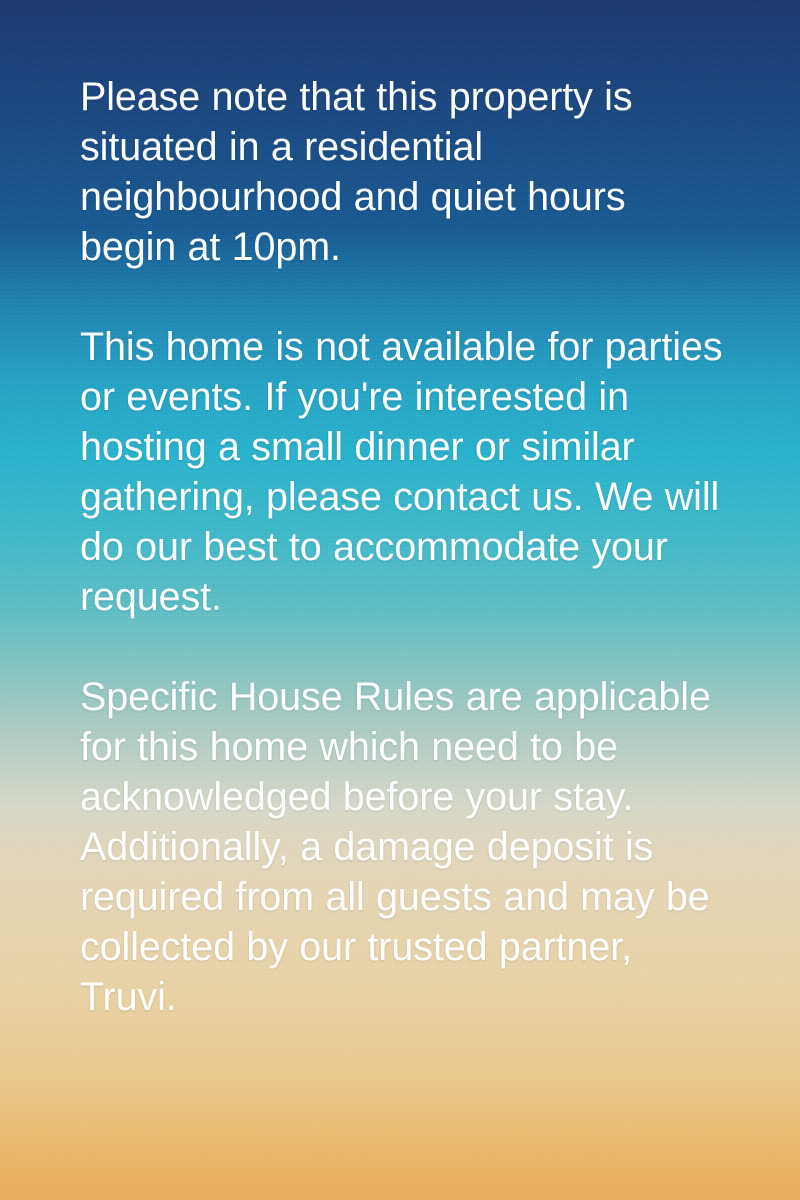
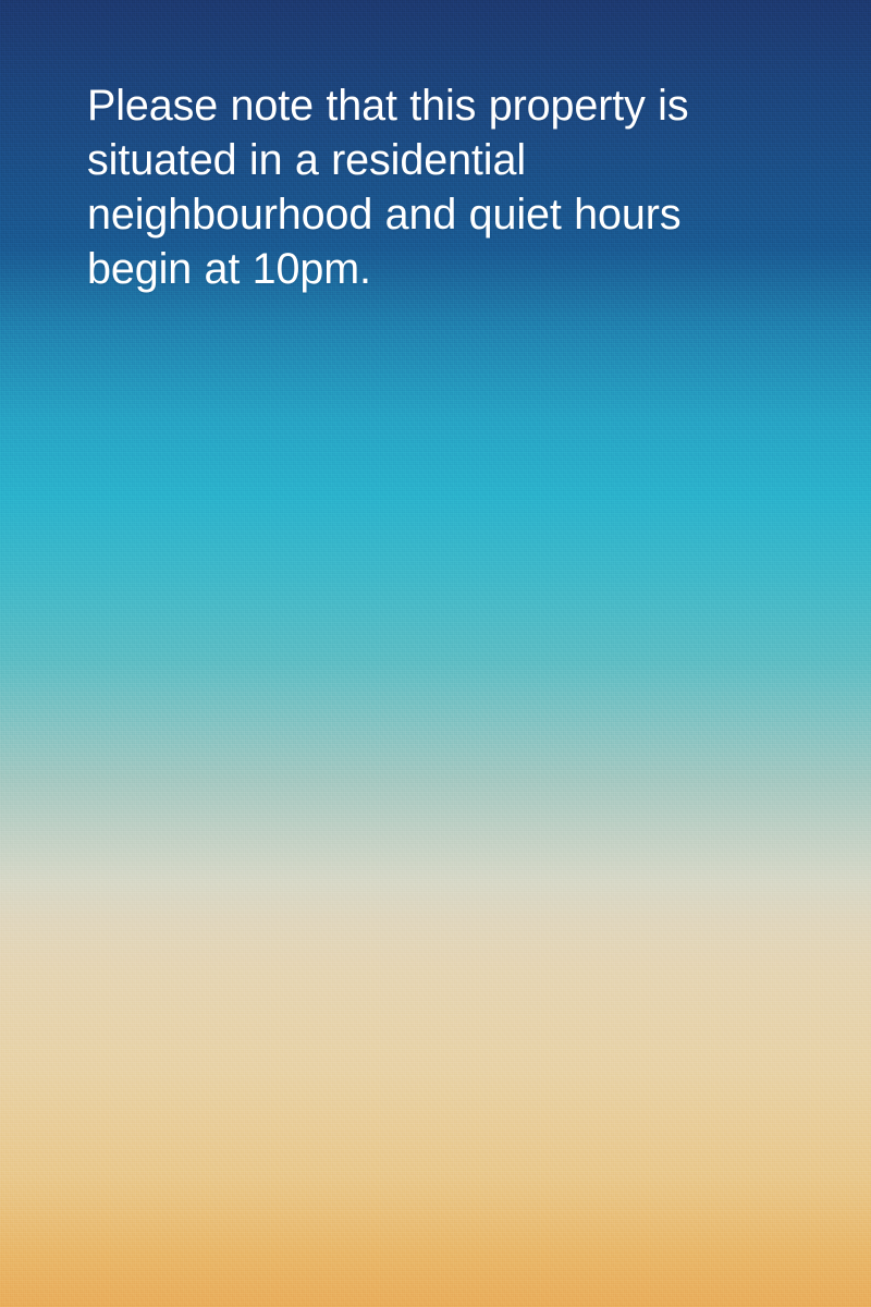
  Please note that this property is situated in a residential neighbourhood and quiet hours begin at 10pm.
- This home is not available for parties or events. If you're interested in hosting a small dinner or similar gathering, please contact us. We will do our best to accommodate your request.
- Specific House Rules are applicable for this home which need to be acknowledged before your stay. Additionally, a damage deposit is required from all guests and may be collected by our trusted partner, Truvi.
